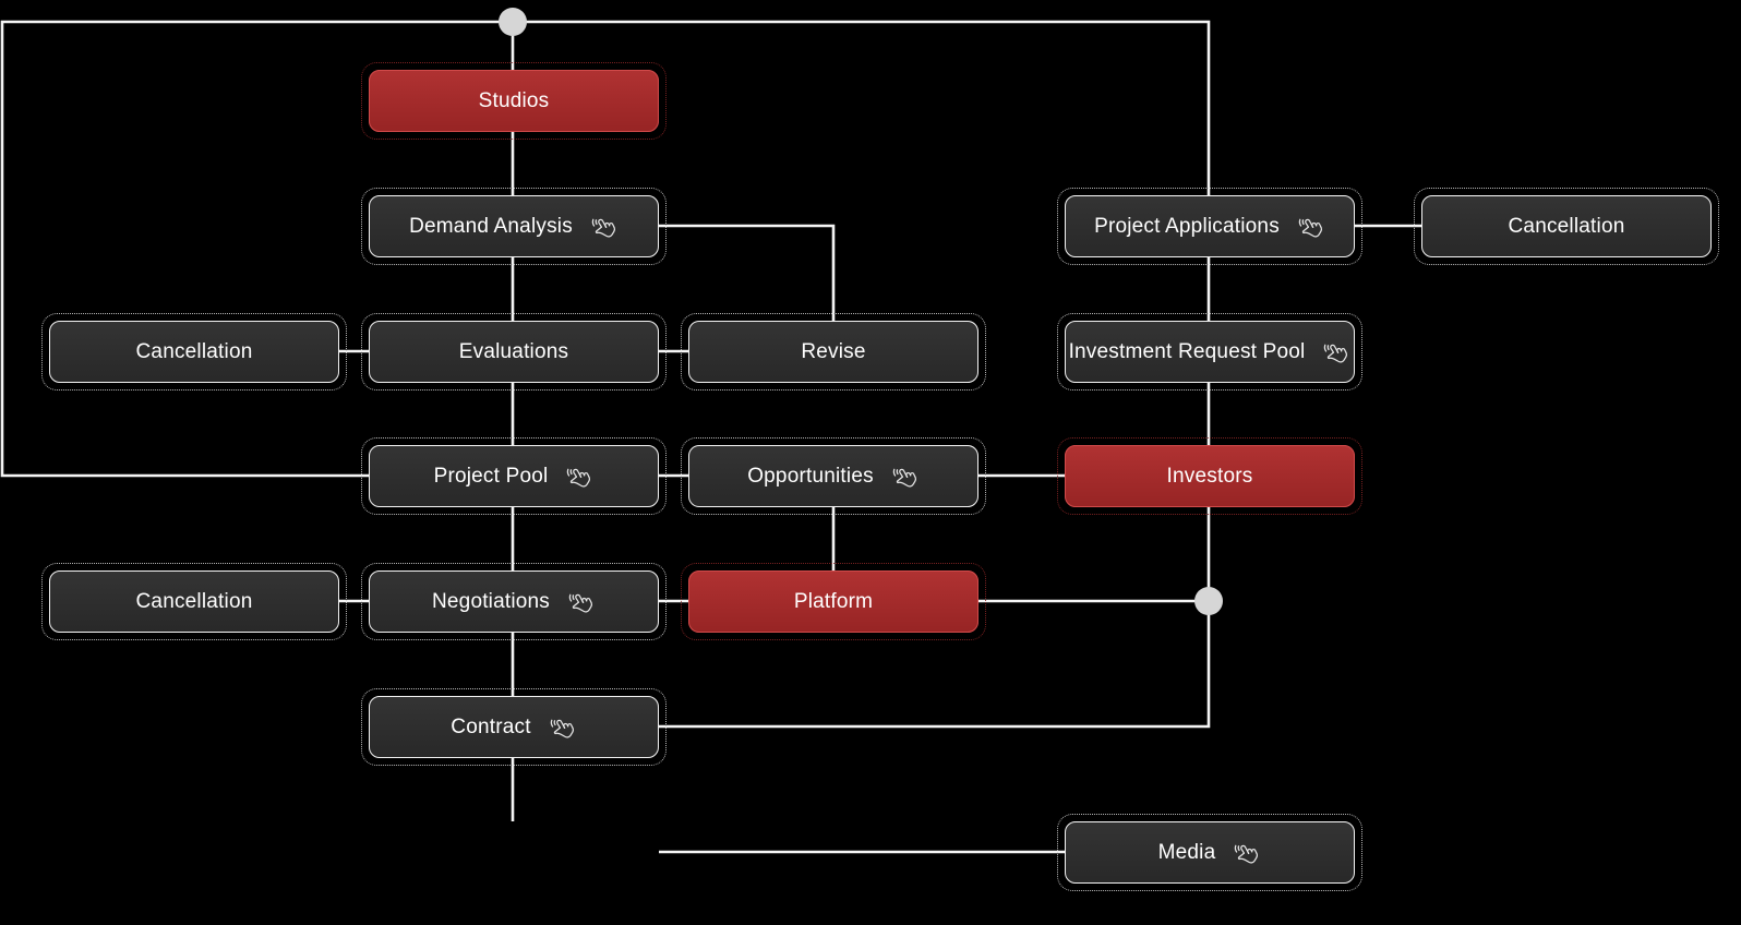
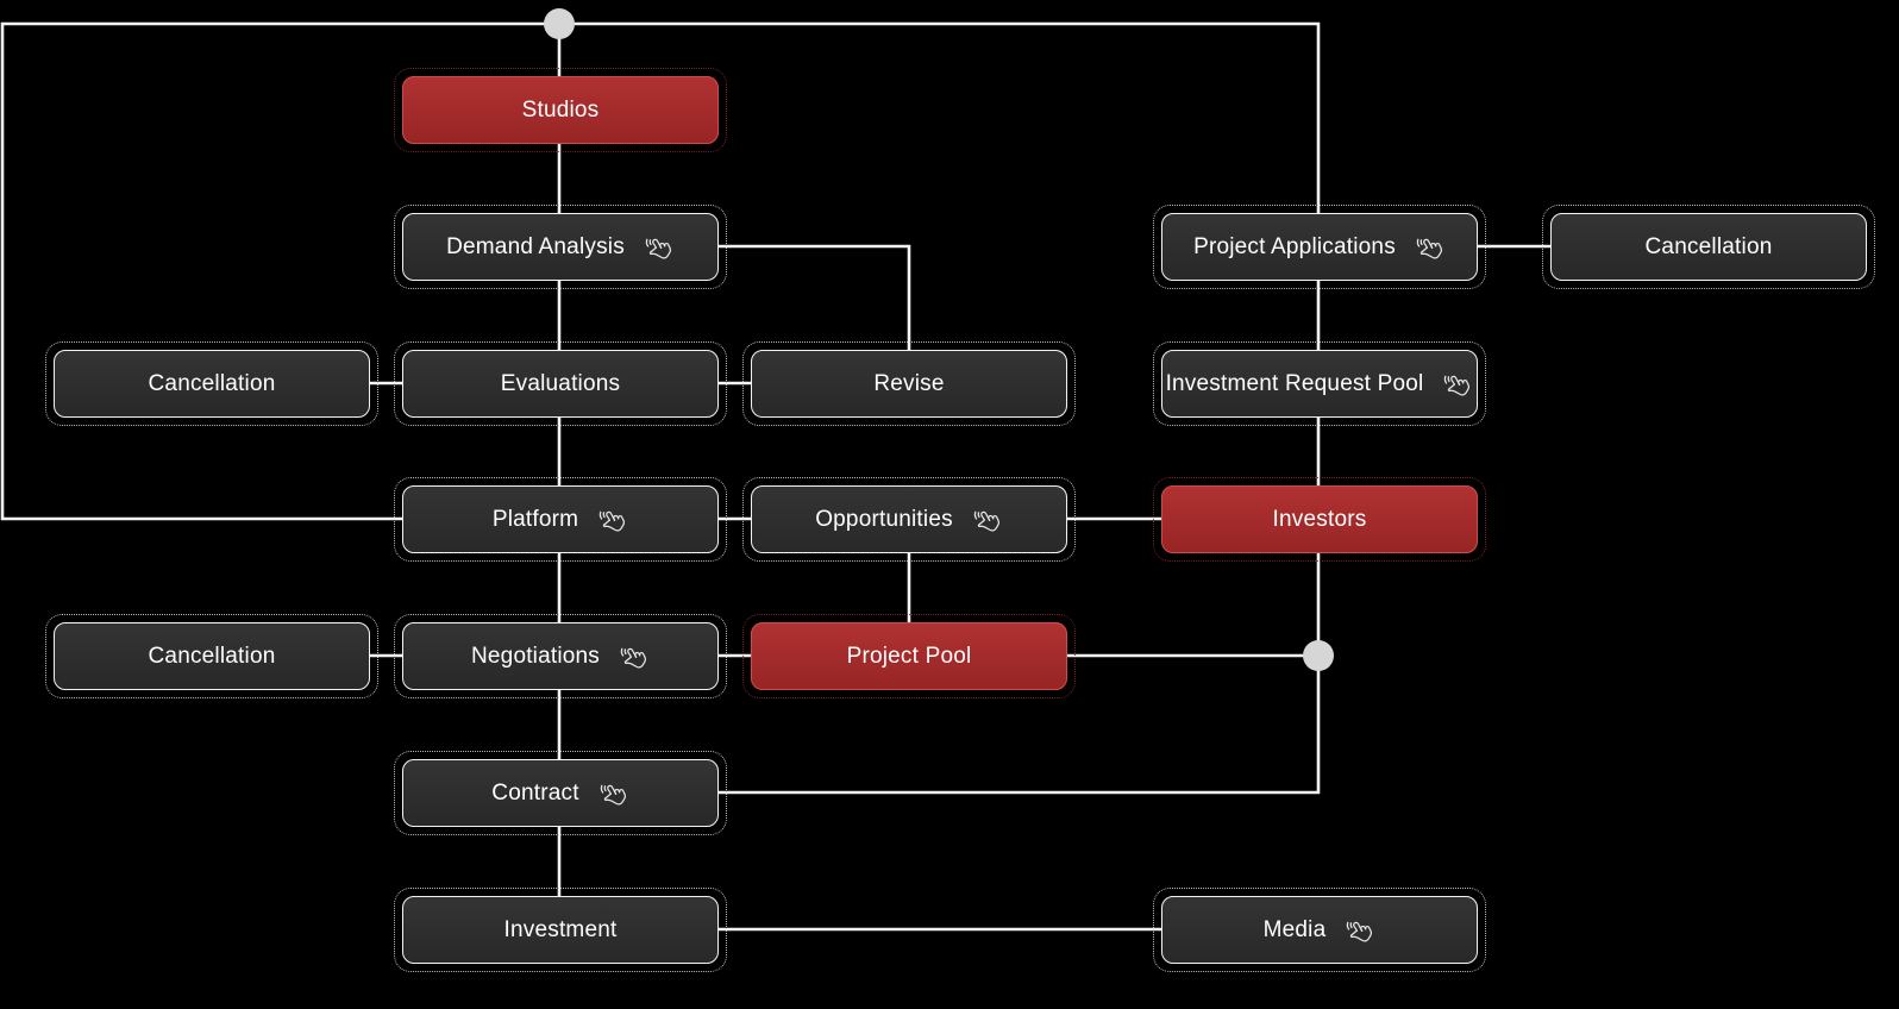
  Studios
  Demand Analysis
  Cancellation
  Evaluations
  Revise
  Project Applications
  Cancellation
  Investment Request Pool
- Project Pool
+ Platform
  Opportunities
  Investors
  Cancellation
  Negotiations
- Platform
+ Project Pool
  Contract
+ Investment
  Media
